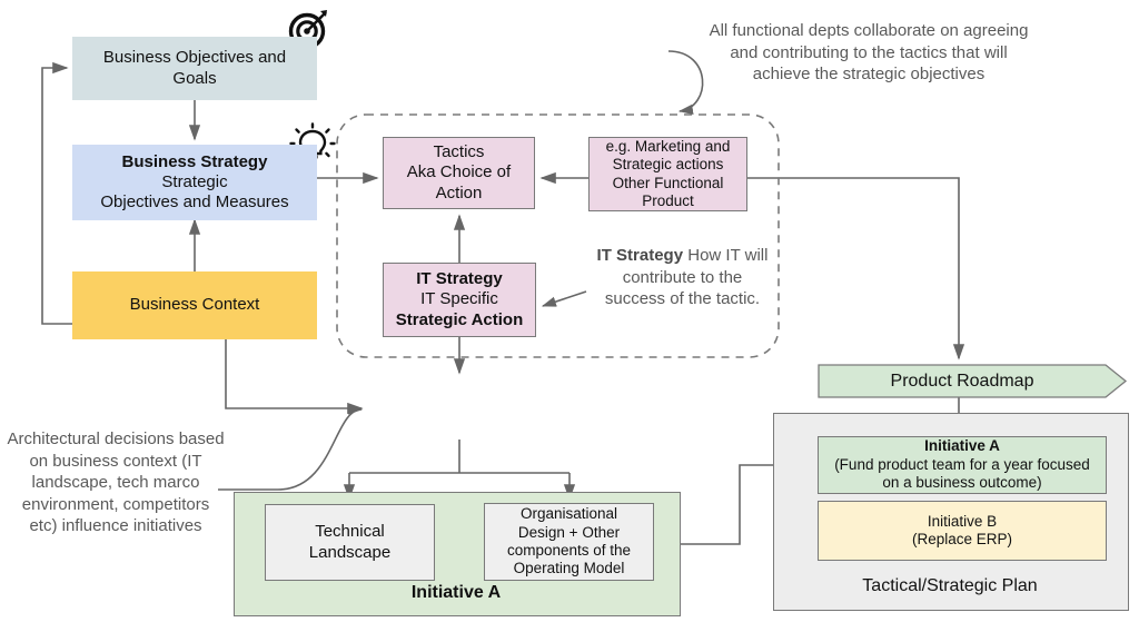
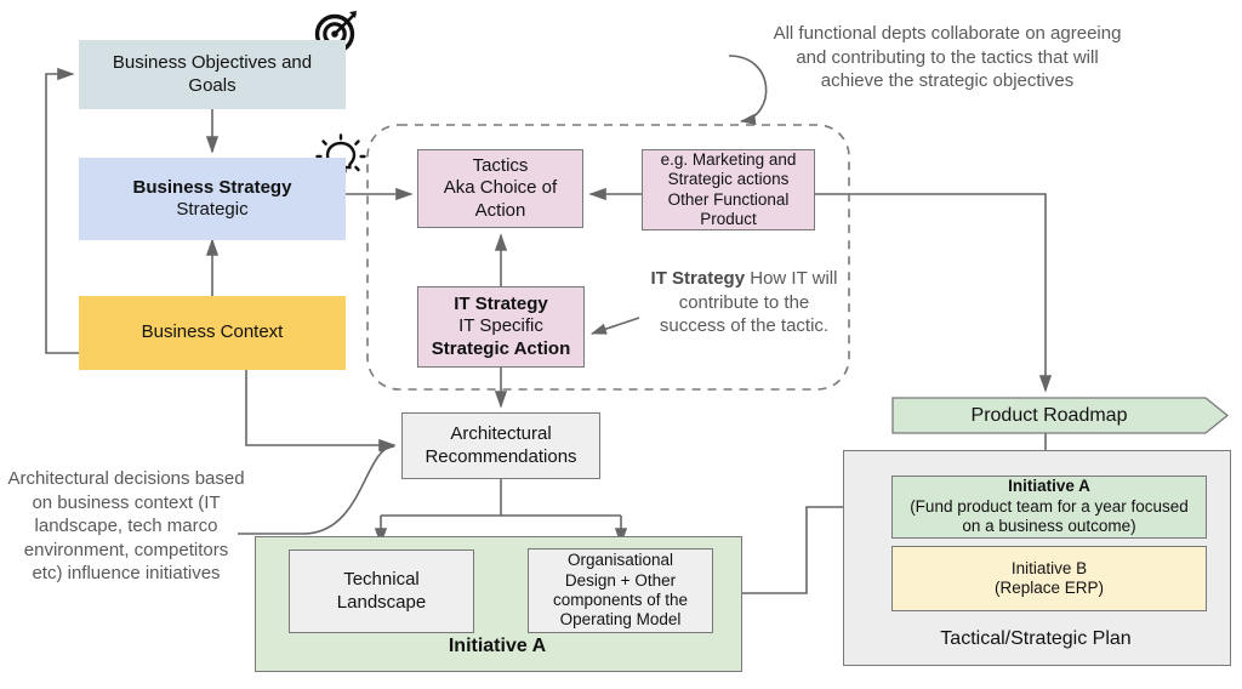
  Business Objectives and
  Goals
  Business Strategy
  Strategic
- Objectives and Measures
  Business Context
  Tactics
  Aka Choice of
  Action
  e.g. Marketing and
  Strategic actions
  Other Functional
  Product
  IT Strategy
  IT Specific
  Strategic Action
+ Architectural
+ Recommendations
  Technical
  Landscape
  Organisational
  Design + Other
  components of the
  Operating Model
  Product Roadmap
  Initiative A
  (Fund product team for a year focused
  on a business outcome)
  Initiative B
  (Replace ERP)
  Initiative A
  Tactical/Strategic Plan
  All functional depts collaborate on agreeing and contributing to the tactics that will achieve the strategic objectives
  IT Strategy How IT will contribute to the success of the tactic.
  Architectural decisions based on business context (IT landscape, tech marco environment, competitors etc) influence initiatives
